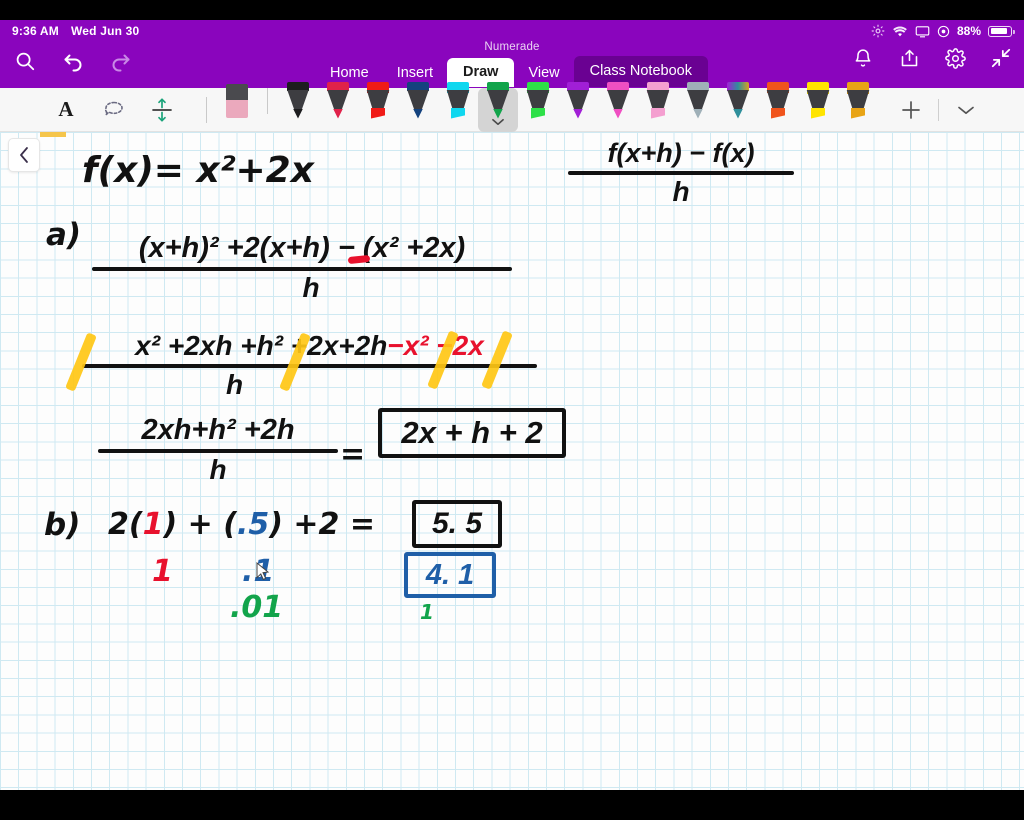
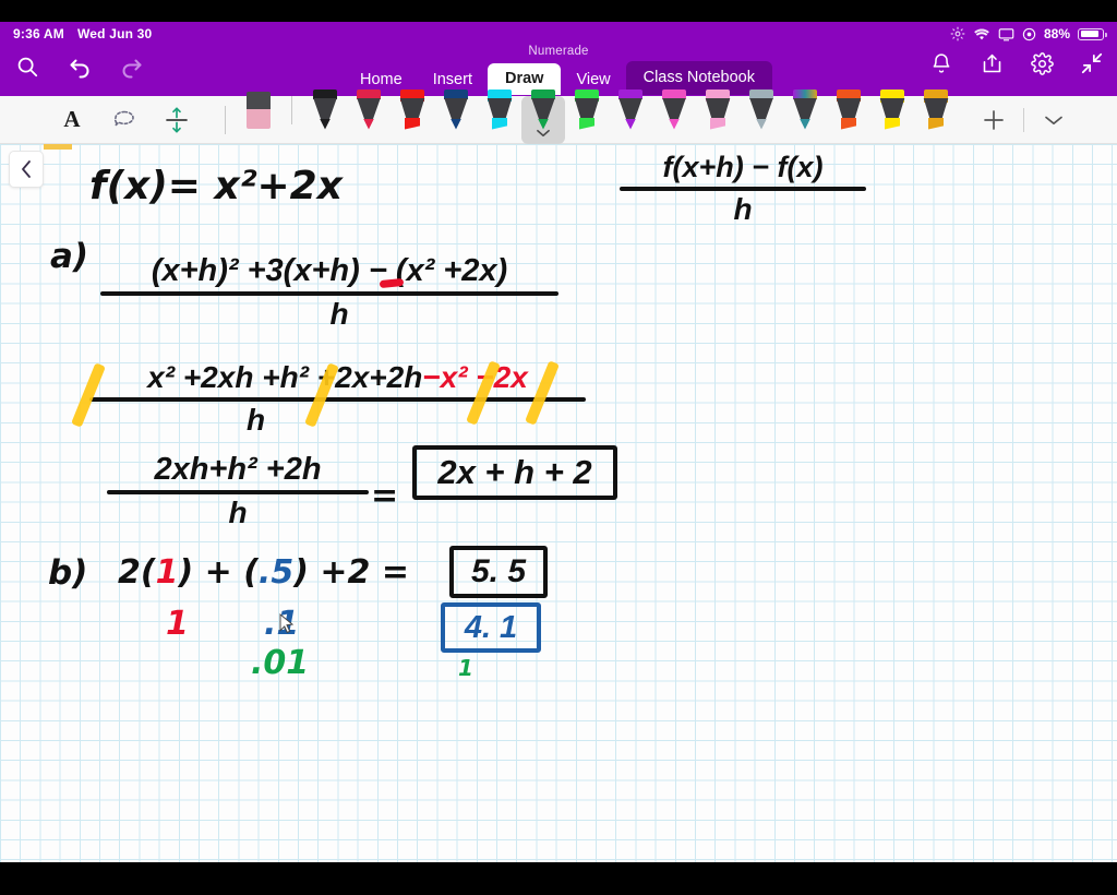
  9:36 AM
  Wed Jun 30
  88%
  Numerade
  Home
  Insert
  Draw
  View
  Class Notebook
  A
  f(x)= x²+2x
  f(x+h) − f(x)
  h
  a)
- (x+h)² +2(x+h) − (x² +2x)
+ (x+h)² +3(x+h) − (x² +2x)
  h
  x² +2xh +h²2x+2h−x²2x
  h
  2xh+h² +2h
  h
  =
  2x + h + 2
  b)
  2(1) + (.5) +2 =
  5. 5
  1
  .01
  4. 1
  1
